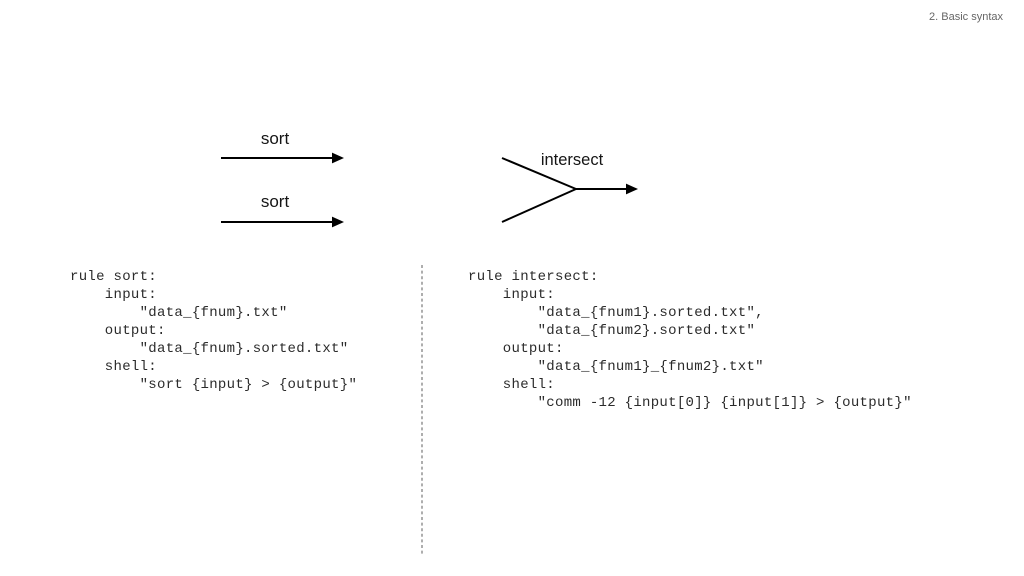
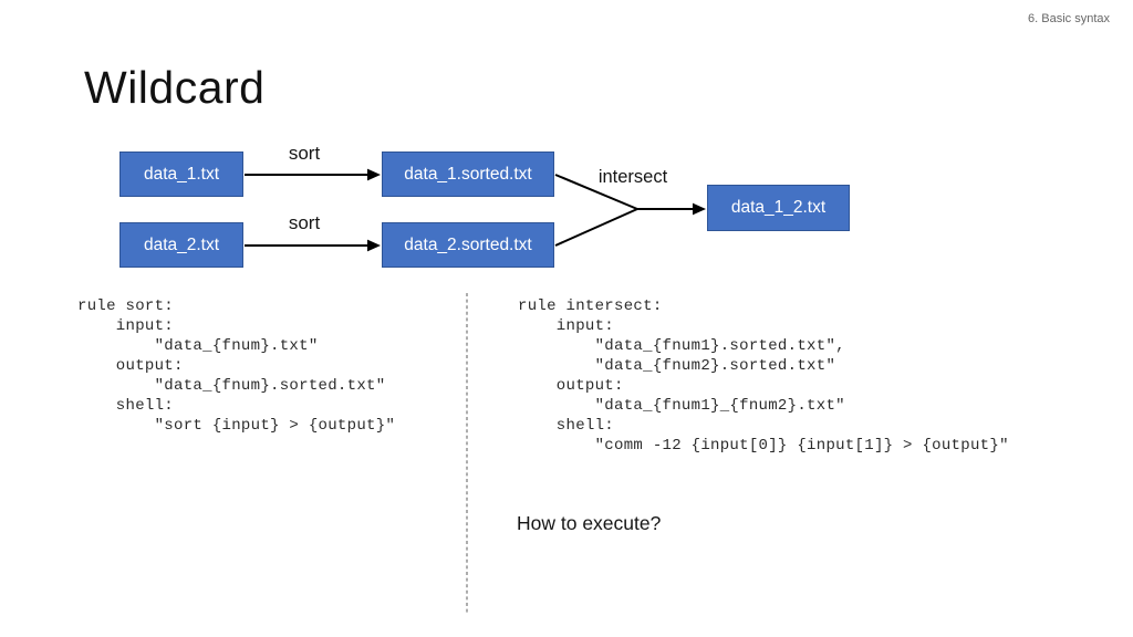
- 2. Basic syntax
+ 6. Basic syntax
+ Wildcard
+ data_1.txt
+ data_1.sorted.txt
+ data_2.txt
+ data_2.sorted.txt
+ data_1_2.txt
  sort
  sort
  intersect
  rule sort:
  input:
  "data_{fnum}.txt"
  output:
  "data_{fnum}.sorted.txt"
  shell:
  "sort {input} > {output}"
  rule intersect:
  input:
  "data_{fnum1}.sorted.txt",
  "data_{fnum2}.sorted.txt"
  output:
  "data_{fnum1}_{fnum2}.txt"
  shell:
  "comm -12 {input[0]} {input[1]} > {output}"
+ How to execute?
